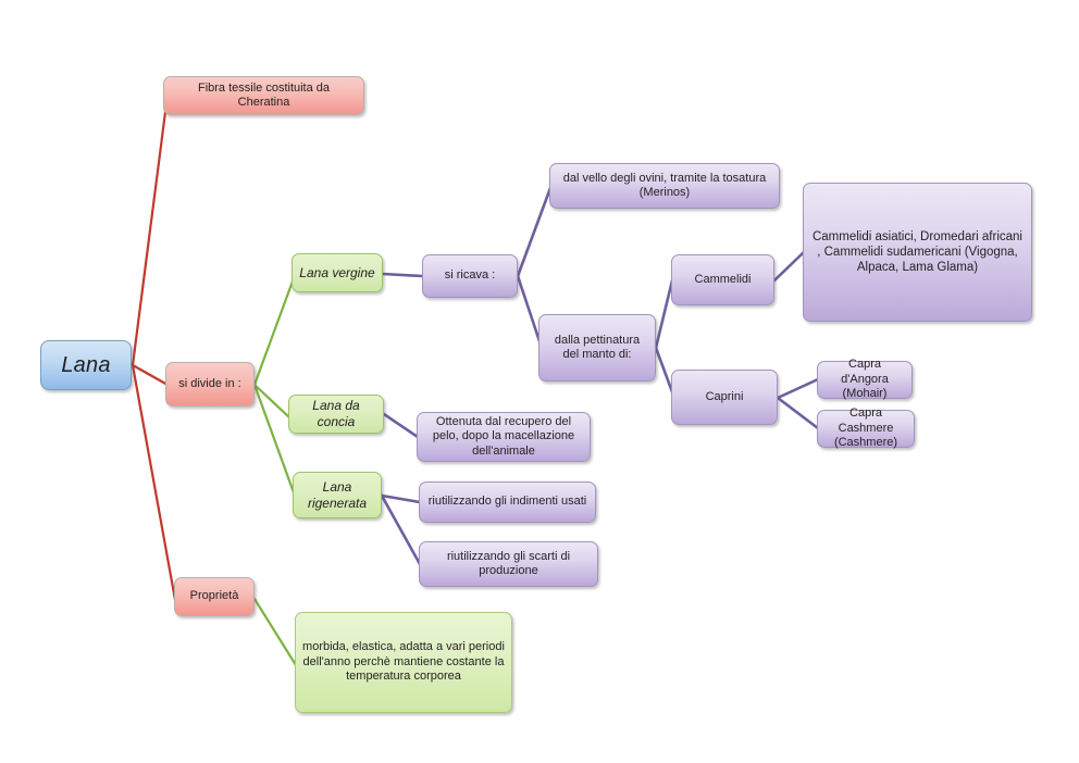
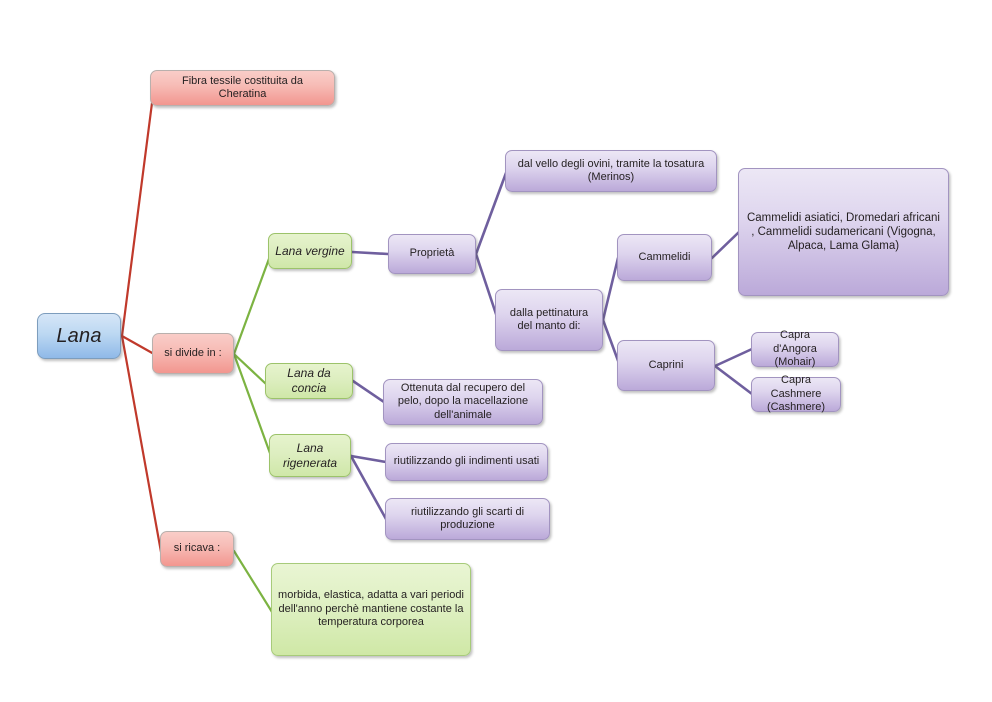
  Lana
  Fibra tessile costituita da Cheratina
  si divide in :
- Proprietà
+ si ricava :
  Lana vergine
  Lana da concia
  Lana
  rigenerata
  morbida, elastica, adatta a vari periodi dell'anno perchè mantiene costante la temperatura corporea
- si ricava :
+ Proprietà
  dal vello degli ovini, tramite la tosatura (Merinos)
  dalla pettinatura del manto di:
  Cammelidi
  Caprini
  Cammelidi asiatici, Dromedari africani , Cammelidi sudamericani (Vigogna, Alpaca, Lama Glama)
  Capra d'Angora (Mohair)
  Capra Cashmere (Cashmere)
  Ottenuta dal recupero del pelo, dopo la macellazione dell'animale
  riutilizzando gli indimenti usati
  riutilizzando gli scarti di produzione
